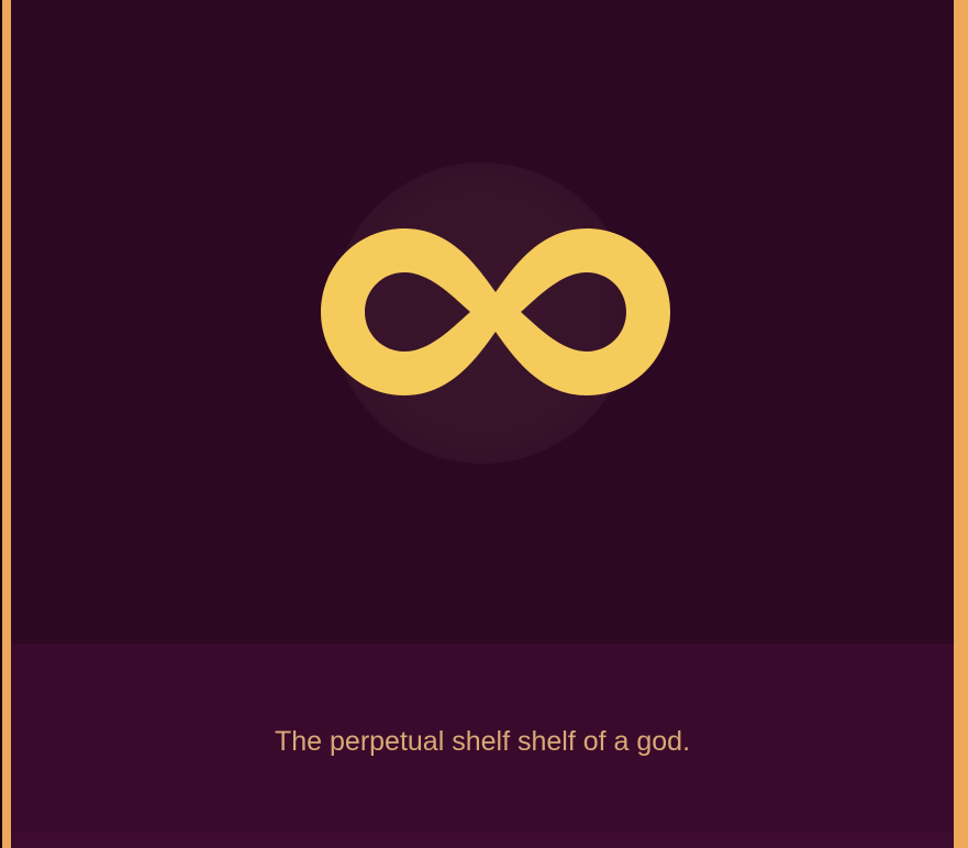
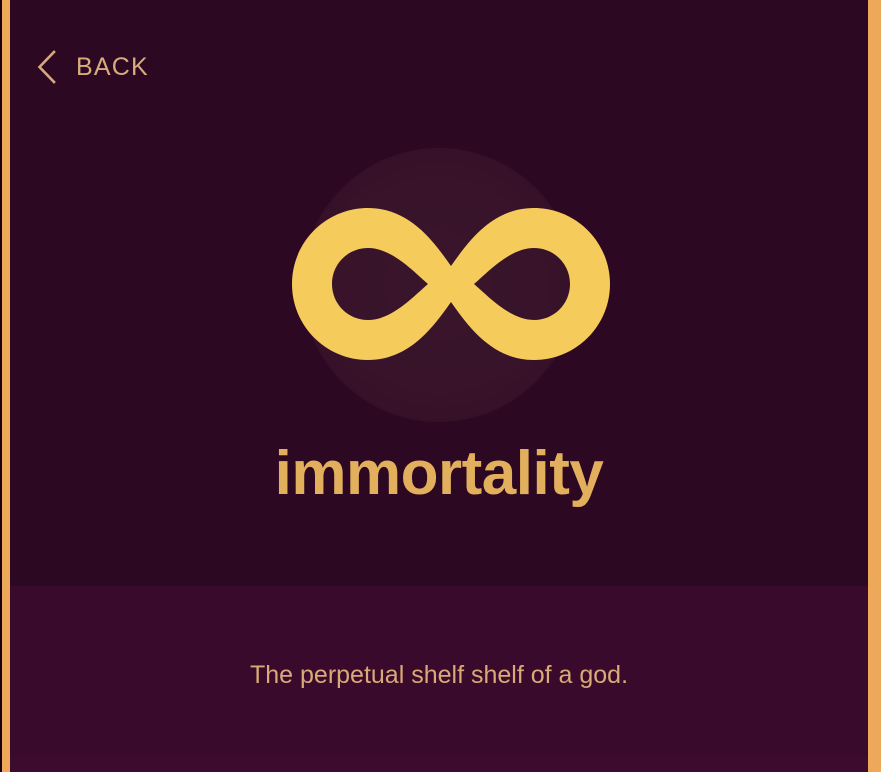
+ BACK
+ immortality
  The perpetual shelf shelf of a god.
